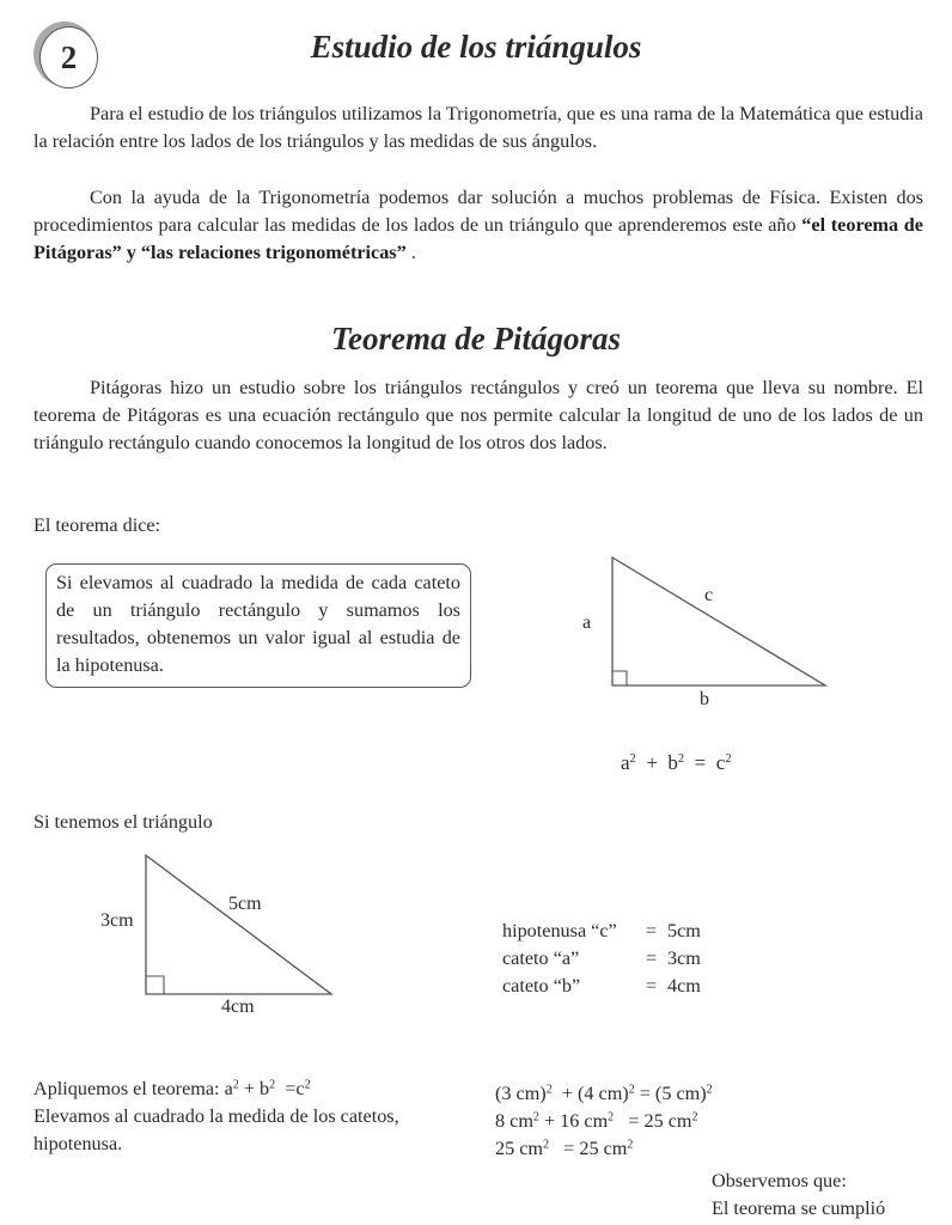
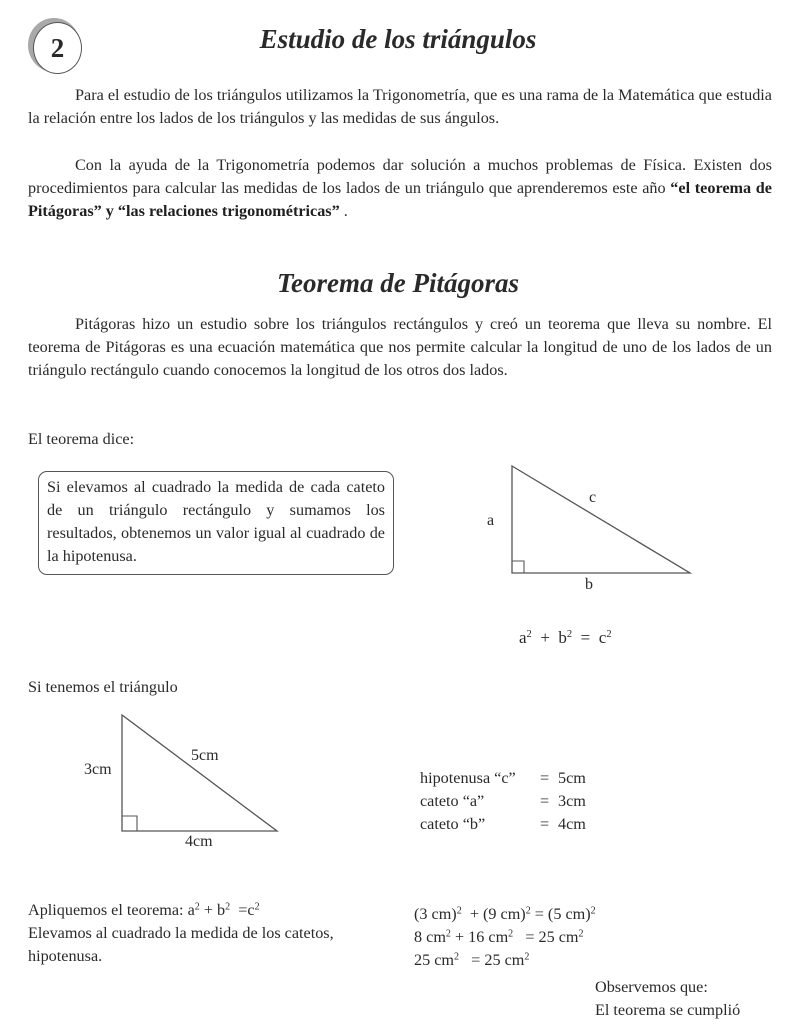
  2
  Estudio de los triángulos
  Para el estudio de los triángulos utilizamos la Trigonometría, que es una rama de la Matemática que estudia la relación entre los lados de los triángulos y las medidas de sus ángulos.
  Con la ayuda de la Trigonometría podemos dar solución a muchos problemas de Física. Existen dos procedimientos para calcular las medidas de los lados de un triángulo que aprenderemos este año “el teorema de Pitágoras” y “las relaciones trigonométricas” .
  Teorema de Pitágoras
- Pitágoras hizo un estudio sobre los triángulos rectángulos y creó un teorema que lleva su nombre. El teorema de Pitágoras es una ecuación rectángulo que nos permite calcular la longitud de uno de los lados de un triángulo rectángulo cuando conocemos la longitud de los otros dos lados.
+ Pitágoras hizo un estudio sobre los triángulos rectángulos y creó un teorema que lleva su nombre. El teorema de Pitágoras es una ecuación matemática que nos permite calcular la longitud de uno de los lados de un triángulo rectángulo cuando conocemos la longitud de los otros dos lados.
  El teorema dice:
- Si elevamos al cuadrado la medida de cada cateto de un triángulo rectángulo y sumamos los resultados, obtenemos un valor igual al estudia de la hipotenusa.
+ Si elevamos al cuadrado la medida de cada cateto de un triángulo rectángulo y sumamos los resultados, obtenemos un valor igual al cuadrado de la hipotenusa.
  a
  c
  b
  a2 + b2 = c2
  Si tenemos el triángulo
  3cm
  5cm
  4cm
  hipotenusa “c”
  =
  5cm
  cateto “a”
  =
  3cm
  cateto “b”
  =
  4cm
  Apliquemos el teorema: a2 + b2 =c2
  Elevamos al cuadrado la medida de los catetos,
  hipotenusa.
- (3 cm)2 + (4 cm)2 = (5 cm)2
+ (3 cm)2 + (9 cm)2 = (5 cm)2
  8 cm2 + 16 cm2 = 25 cm2
  25 cm2 = 25 cm2
  Observemos que:
  El teorema se cumplió
